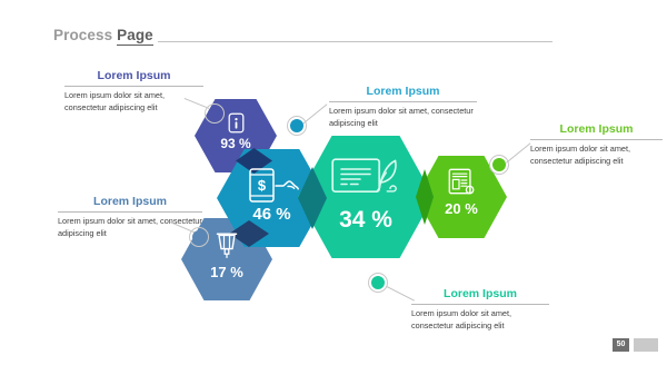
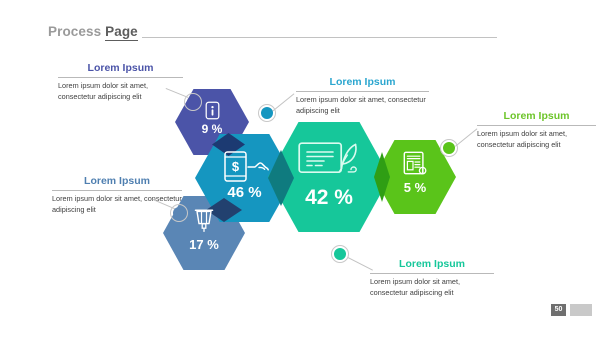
  Process Page
- 93 %
+ 9 %
  $
  46 %
- 34 %
+ 42 %
- 20 %
+ 5 %
  17 %
  Lorem Ipsum
  Lorem ipsum dolor sit amet, consectetur adipiscing elit
  Lorem Ipsum
  Lorem ipsum dolor sit amet, consectetur adipiscing elit
  Lorem Ipsum
  Lorem ipsum dolor sit amet, consectetur adipiscing elit
  Lorem Ipsum
  Lorem ipsum dolor sit amet, cosectetur adipiscing elit
  Lorem Ipsum
  Lorem ipsum dolor sit amet, consectetur adipiscing elit
